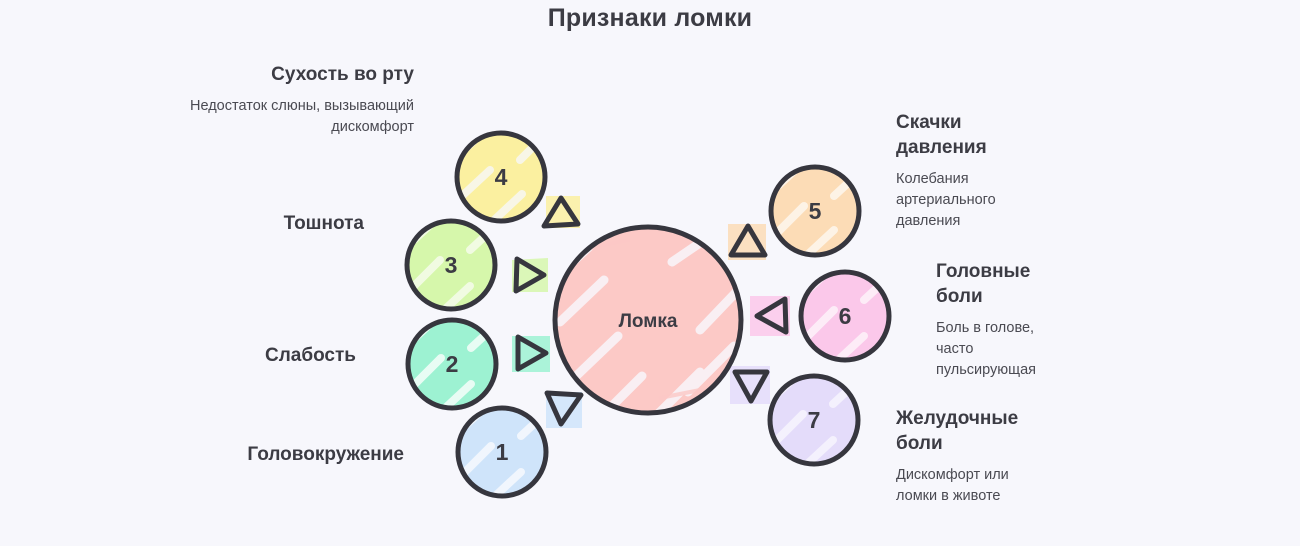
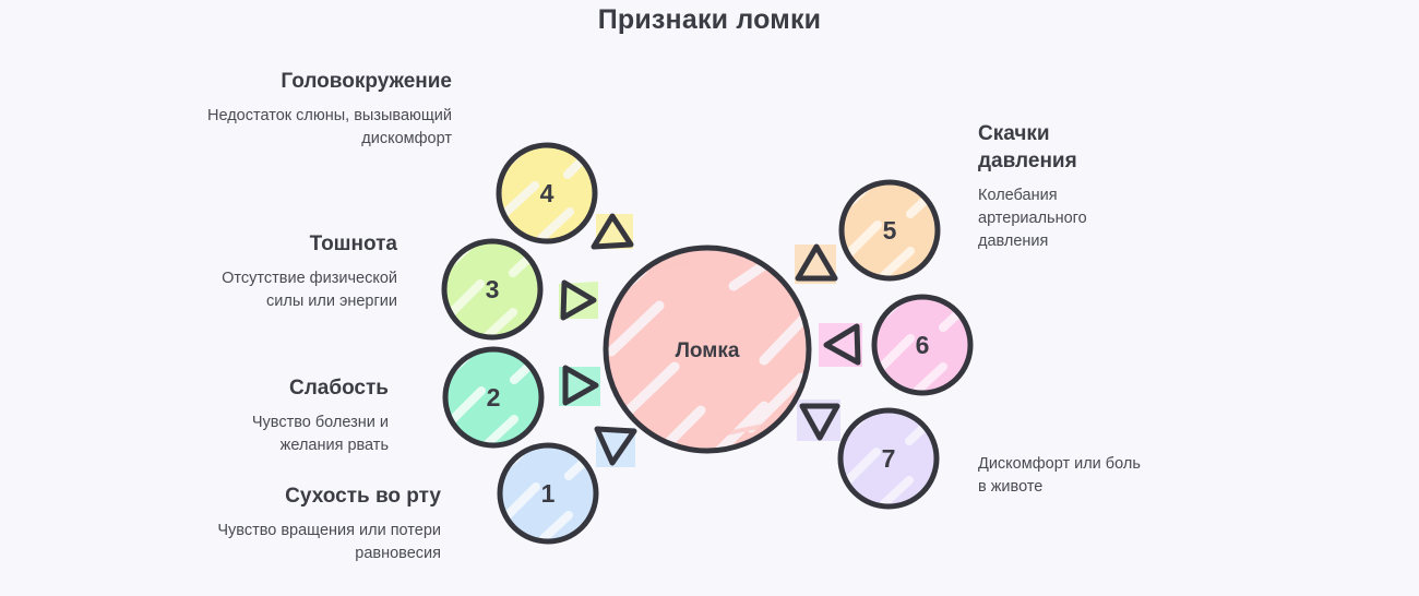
  Признаки ломки
- Сухость во рту
+ Головокружение
  Недостаток слюны, вызывающий дискомфорт
  Тошнота
+ Отсутствие физической силы или энергии
  Слабость
+ Чувство болезни и желания рвать
- Головокружение
+ Сухость во рту
+ Чувство вращения или потери равновесия
  Скачки давления
  Колебания артериального давления
- Головные боли
- Боль в голове, часто пульсирующая
- Желудочные боли
- Дискомфорт или ломки в животе
+ Дискомфорт или боль в животе
  Ломка
  4
  3
  2
  1
  5
  6
  7
